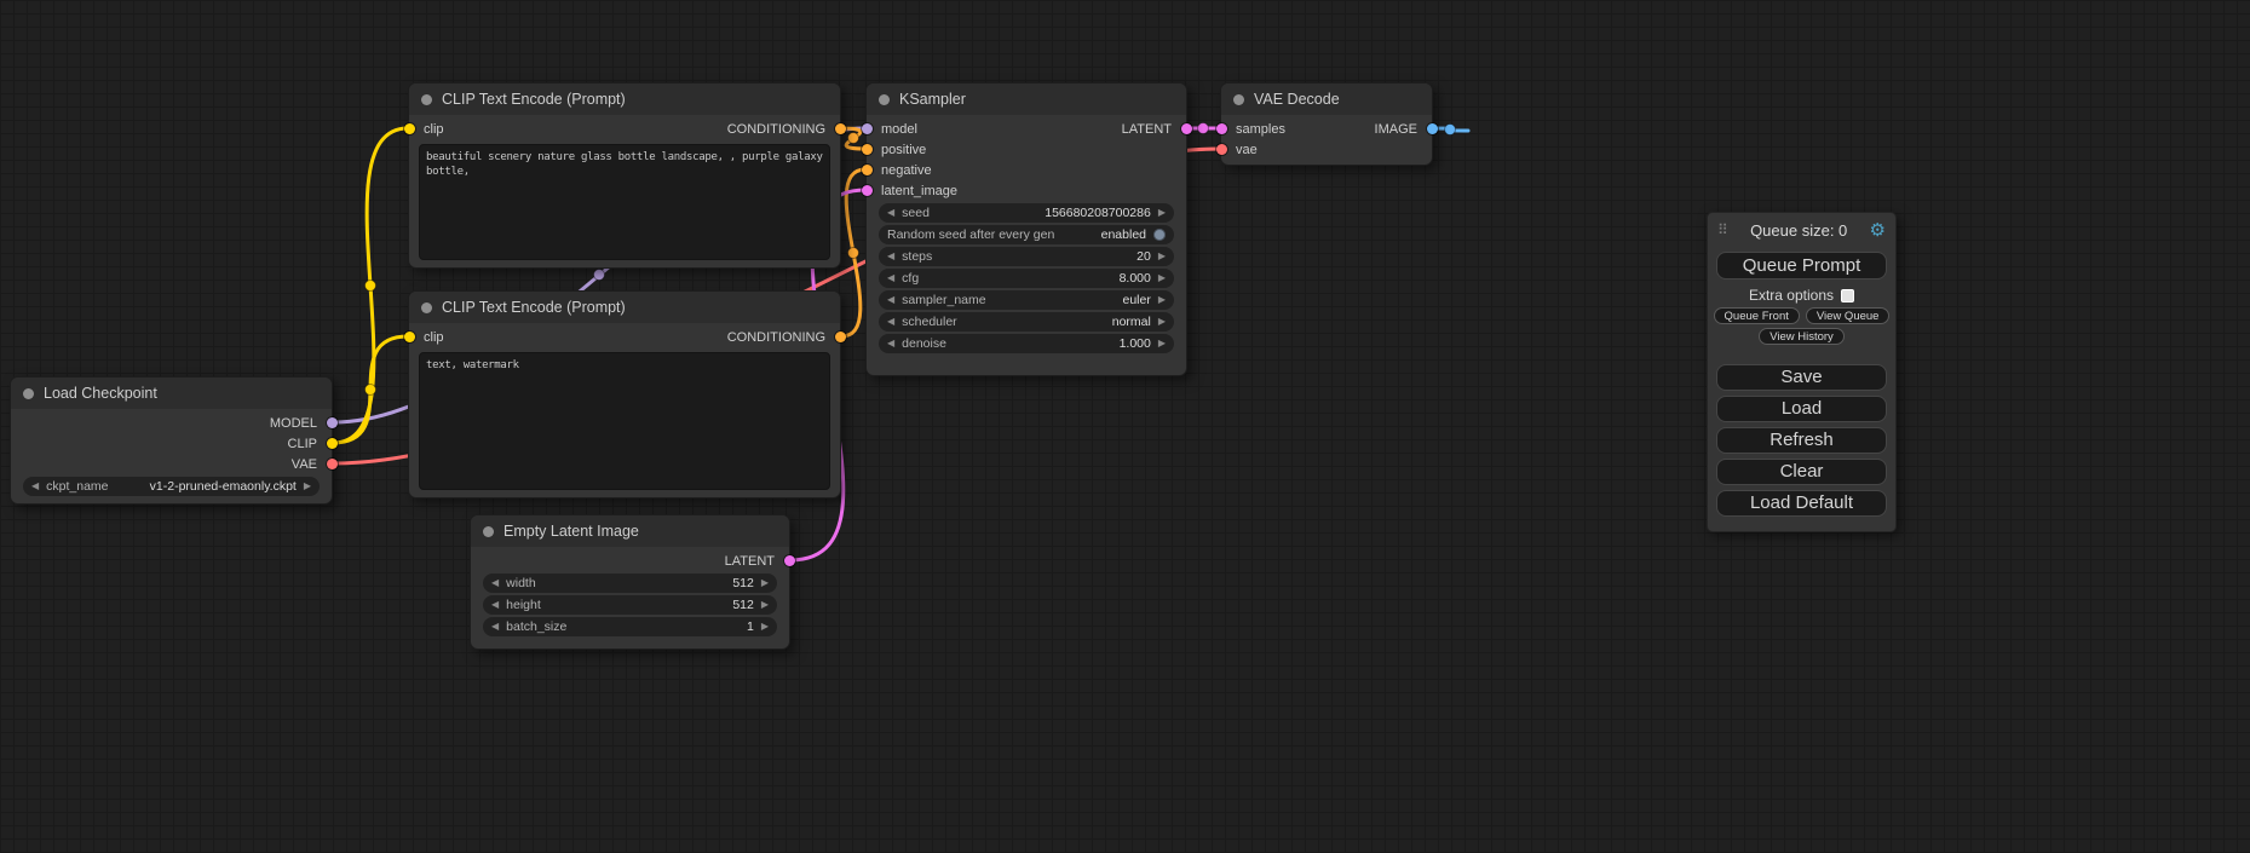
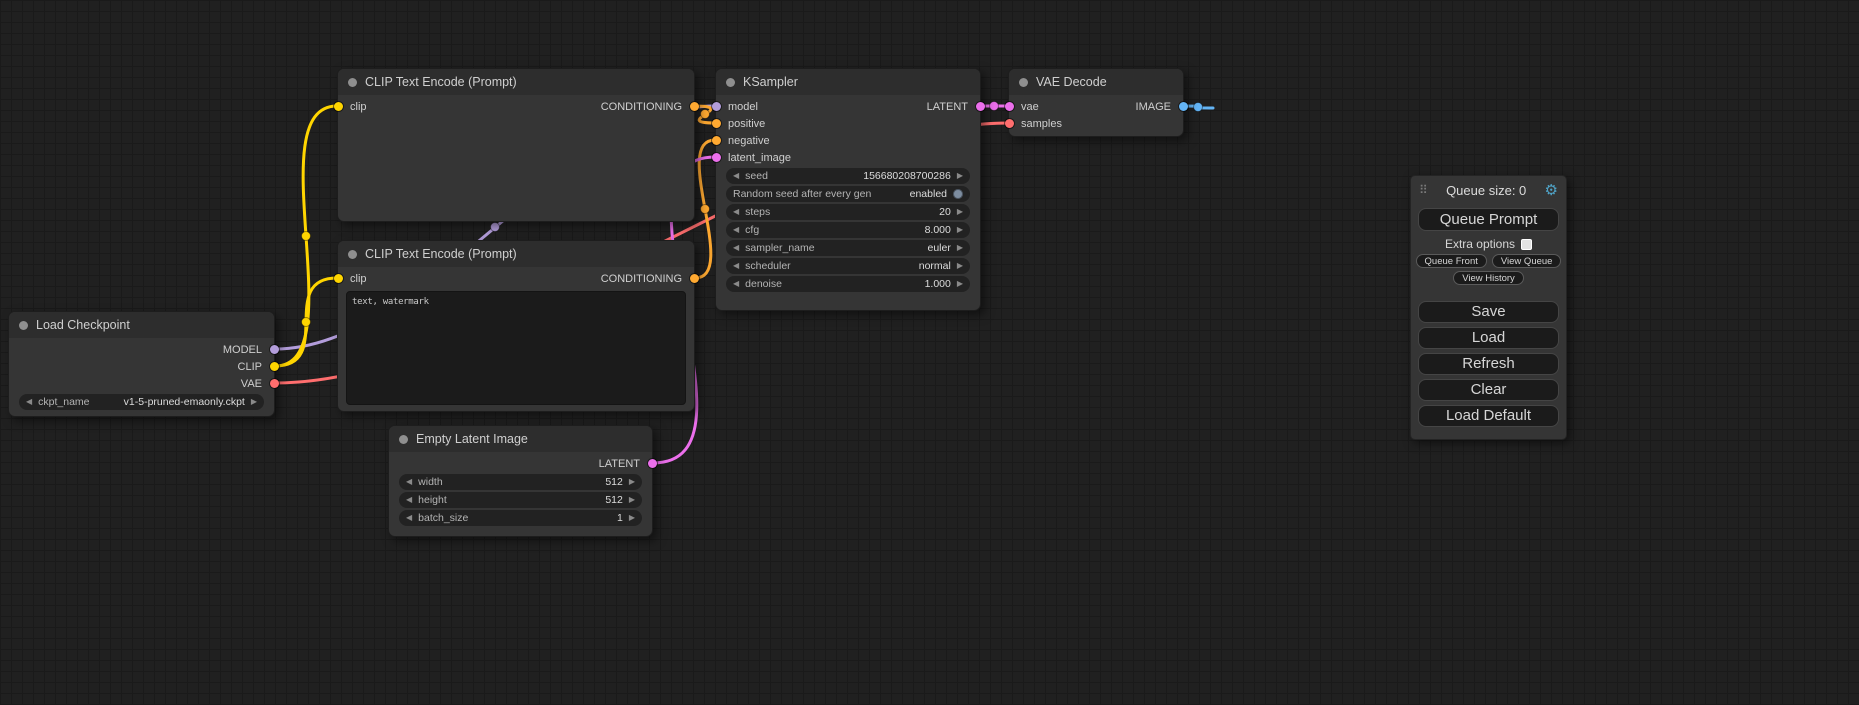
  Load Checkpoint
  MODEL
  CLIP
  VAE
  ◀
  ckpt_name
- v1-2-pruned-emaonly.ckpt
+ v1-5-pruned-emaonly.ckpt
  ▶
  CLIP Text Encode (Prompt)
  clip
  CONDITIONING
- beautiful scenery nature glass bottle landscape, , purple galaxy bottle,
  CLIP Text Encode (Prompt)
  clip
  CONDITIONING
  text, watermark
  Empty Latent Image
  LATENT
  ◀
  width
  512
  ▶
  ◀
  height
  512
  ▶
  ◀
  batch_size
  1
  ▶
  KSampler
  model
  LATENT
  positive
  negative
  latent_image
  ◀
  seed
  156680208700286
  ▶
  Random seed after every gen
  enabled
  ◀
  steps
  20
  ▶
  ◀
  cfg
  8.000
  ▶
  ◀
  sampler_name
  euler
  ▶
  ◀
  scheduler
  normal
  ▶
  ◀
  denoise
  1.000
  ▶
  VAE Decode
- samples
+ vae
  IMAGE
- vae
+ samples
  ⠿
  Queue size: 0
  ⚙
  Queue Prompt
  Extra options
  Queue Front
  View Queue
  View History
  Save
  Load
  Refresh
  Clear
  Load Default
